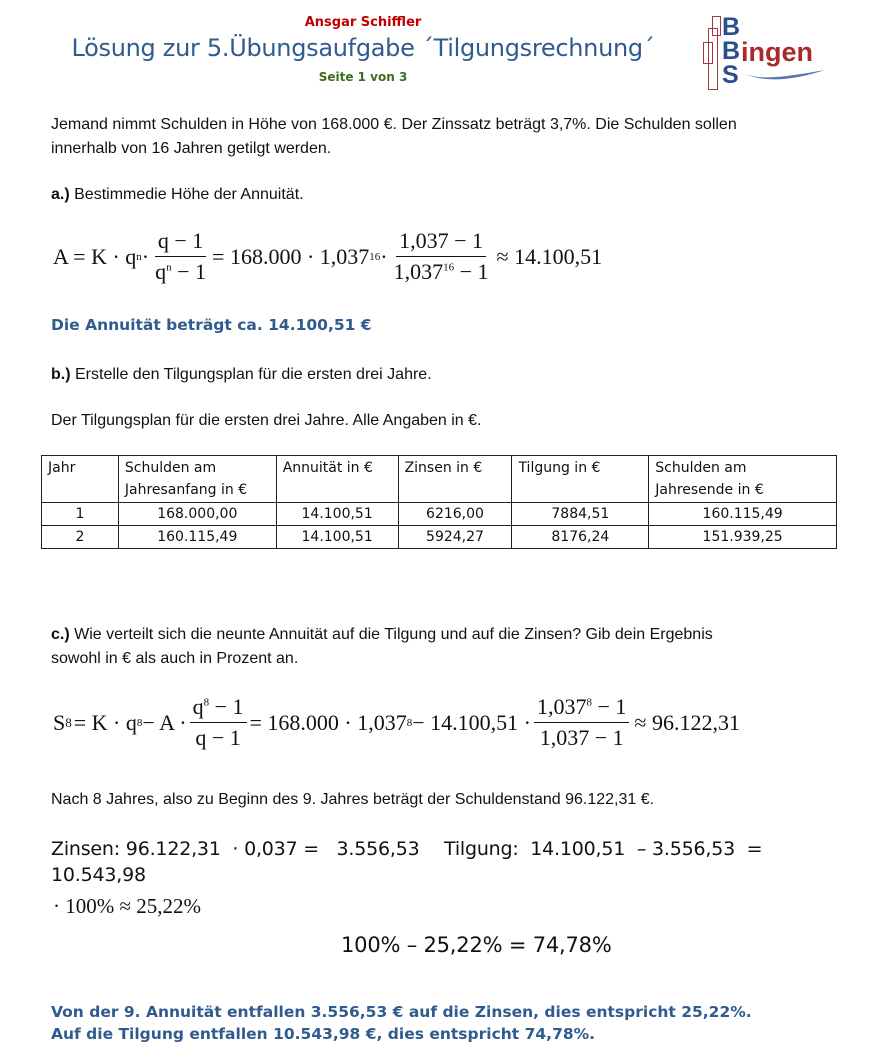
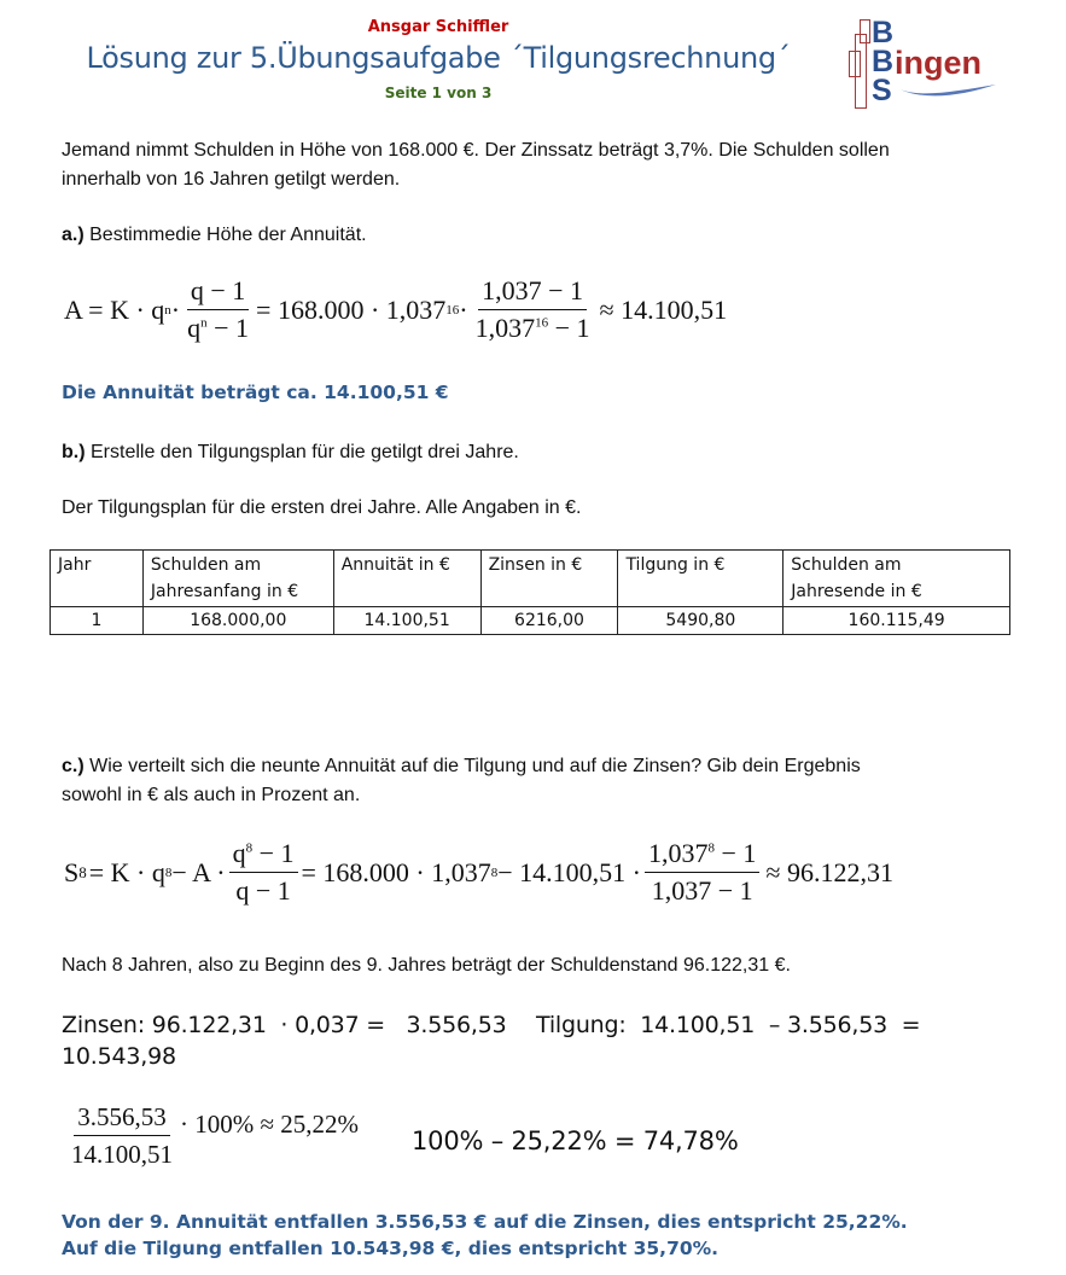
  Ansgar Schiffler
  Lösung zur 5.Übungsaufgabe ´Tilgungsrechnung´
  Seite 1 von 3
  B
  B
  S
  ingen
  Jemand nimmt Schulden in Höhe von 168.000 €. Der Zinssatz beträgt 3,7%. Die Schulden sollen
  innerhalb von 16 Jahren getilgt werden.
  a.) Bestimmedie Höhe der Annuität.
  A = K · q
  n
  ·
  q − 1
  qn − 1
  = 168.000 · 1,037
  16
  ·
  1,037 − 1
  1,03716 − 1
  ≈ 14.100,51
  Die Annuität beträgt ca. 14.100,51 €
- b.) Erstelle den Tilgungsplan für die ersten drei Jahre.
+ b.) Erstelle den Tilgungsplan für die getilgt drei Jahre.
  Der Tilgungsplan für die ersten drei Jahre. Alle Angaben in €.
  Jahr	Schulden amJahresanfang in €	Annuität in €	Zinsen in €	Tilgung in €	Schulden amJahresende in €
- 1	168.000,00	14.100,51	6216,00	7884,51	160.115,49
+ 1	168.000,00	14.100,51	6216,00	5490,80	160.115,49
- 2	160.115,49	14.100,51	5924,27	8176,24	151.939,25
  c.) Wie verteilt sich die neunte Annuität auf die Tilgung und auf die Zinsen? Gib dein Ergebnis
  sowohl in € als auch in Prozent an.
  S
  8
  = K · q
  8
  − A ·
  q8 − 1
  q − 1
  = 168.000 · 1,037
  8
  − 14.100,51 ·
  1,0378 − 1
  1,037 − 1
  ≈ 96.122,31
- Nach 8 Jahres, also zu Beginn des 9. Jahres beträgt der Schuldenstand 96.122,31 €.
+ Nach 8 Jahren, also zu Beginn des 9. Jahres beträgt der Schuldenstand 96.122,31 €.
  Zinsen: 96.122,31 · 0,037 = 3.556,53
  Tilgung: 14.100,51 – 3.556,53 =
  10.543,98
+ 3.556,53
+ 14.100,51
  · 100% ≈ 25,22%
  100% – 25,22% = 74,78%
  Von der 9. Annuität entfallen 3.556,53 € auf die Zinsen, dies entspricht 25,22%.
- Auf die Tilgung entfallen 10.543,98 €, dies entspricht 74,78%.
+ Auf die Tilgung entfallen 10.543,98 €, dies entspricht 35,70%.
